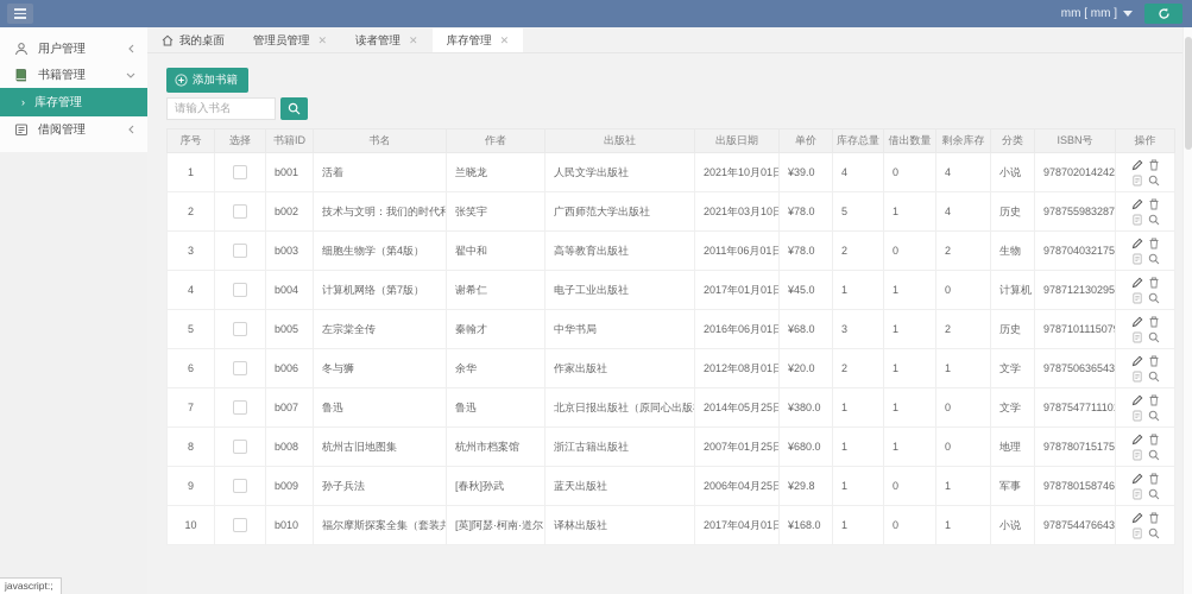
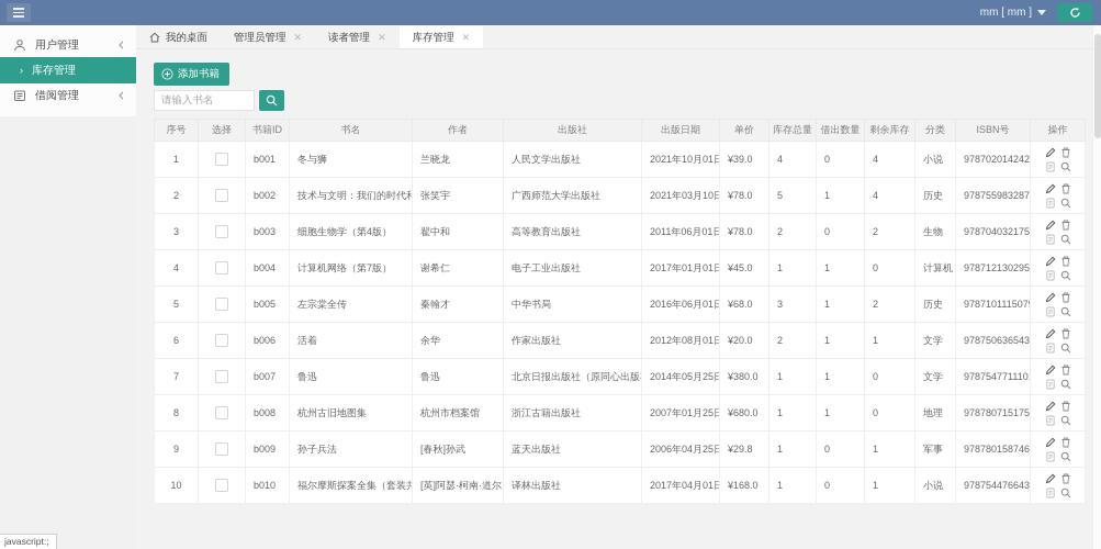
  mm [ mm ]
  用户管理
- 书籍管理
  ›
  库存管理
  借阅管理
  我的桌面
  管理员管理
  ✕
  读者管理
  ✕
  库存管理
  ✕
  添加书籍
  请输入书名
  序号	选择	书籍ID	书名	作者	出版社	出版日期	单价	库存总量	借出数量	剩余库存	分类	ISBN号	操作
- 1		b001	活着	兰晓龙	人民文学出版社	2021年10月01日	¥39.0	4	0	4	小说	978702014242
+ 1		b001	冬与狮	兰晓龙	人民文学出版社	2021年10月01日	¥39.0	4	0	4	小说	978702014242
  2		b002	技术与文明：我们的时代和	张笑宇	广西师范大学出版社	2021年03月10日	¥78.0	5	1	4	历史	978755983287
  3		b003	细胞生物学（第4版）	翟中和	高等教育出版社	2011年06月01日	¥78.0	2	0	2	生物	978704032175
  4		b004	计算机网络（第7版）	谢希仁	电子工业出版社	2017年01月01日	¥45.0	1	1	0	计算机	978712130295
  5		b005	左宗棠全传	秦翰才	中华书局	2016年06月01日	¥68.0	3	1	2	历史	978710111507
- 6		b006	冬与狮	余华	作家出版社	2012年08月01日	¥20.0	2	1	1	文学	978750636543
+ 6		b006	活着	余华	作家出版社	2012年08月01日	¥20.0	2	1	1	文学	978750636543
  7		b007	鲁迅	鲁迅	北京日报出版社（原同心出版	2014年05月25日	¥380.0	1	1	0	文学	978754771110
  8		b008	杭州古旧地图集	杭州市档案馆	浙江古籍出版社	2007年01月25日	¥680.0	1	1	0	地理	978780715175
  9		b009	孙子兵法	[春秋]孙武	蓝天出版社	2006年04月25日	¥29.8	1	0	1	军事	978780158746
  10		b010	福尔摩斯探案全集（套装共	[英]阿瑟·柯南·道尔	译林出版社	2017年04月01日	¥168.0	1	0	1	小说	978754476643
  javascript:;
